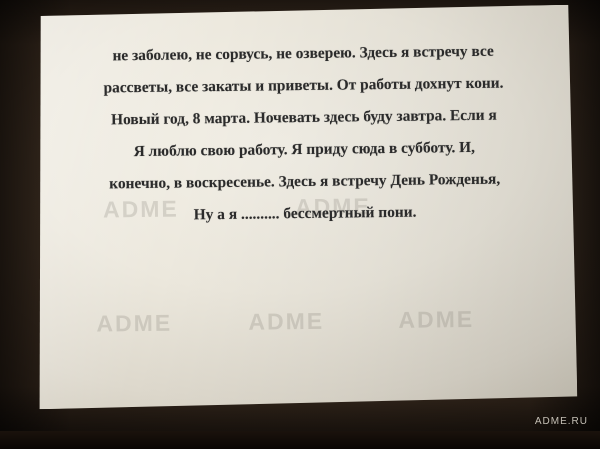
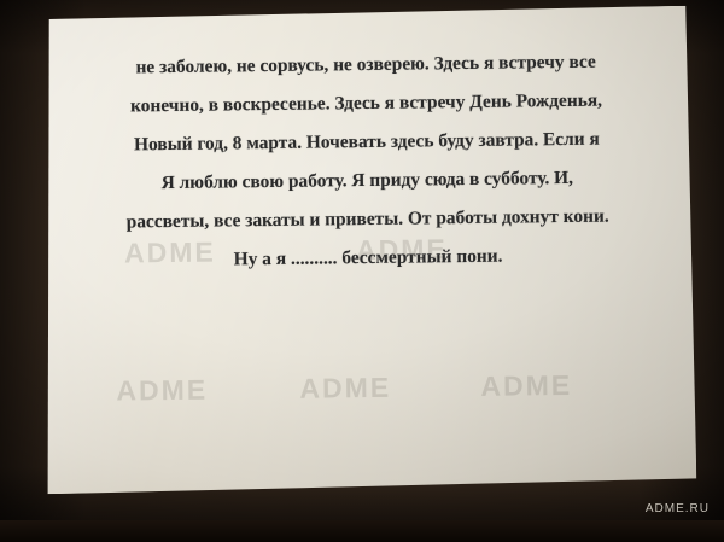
  ADME
  ADME
  ADME
  ADME
  ADME
  не заболею, не сорвусь, не озверею. Здесь я встречу все
- рассветы, все закаты и приветы. От работы дохнут кони.
+ конечно, в воскресенье. Здесь я встречу День Рожденья,
  Новый год, 8 марта. Ночевать здесь буду завтра. Если я
  Я люблю свою работу. Я приду сюда в субботу. И,
- конечно, в воскресенье. Здесь я встречу День Рожденья,
+ рассветы, все закаты и приветы. От работы дохнут кони.
  Ну а я .......... бессмертный пони.
  ADME.RU
